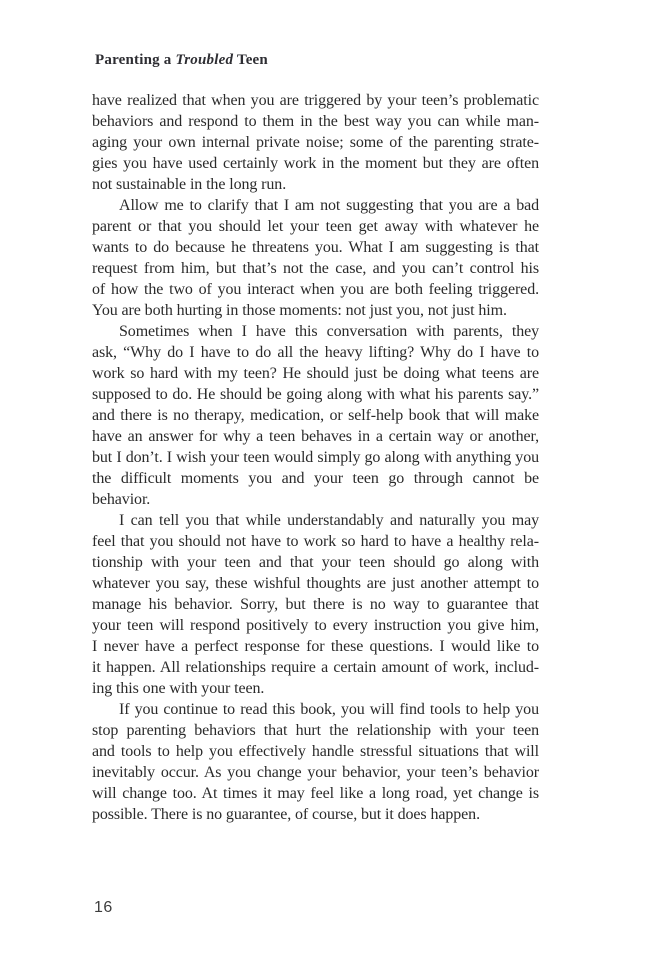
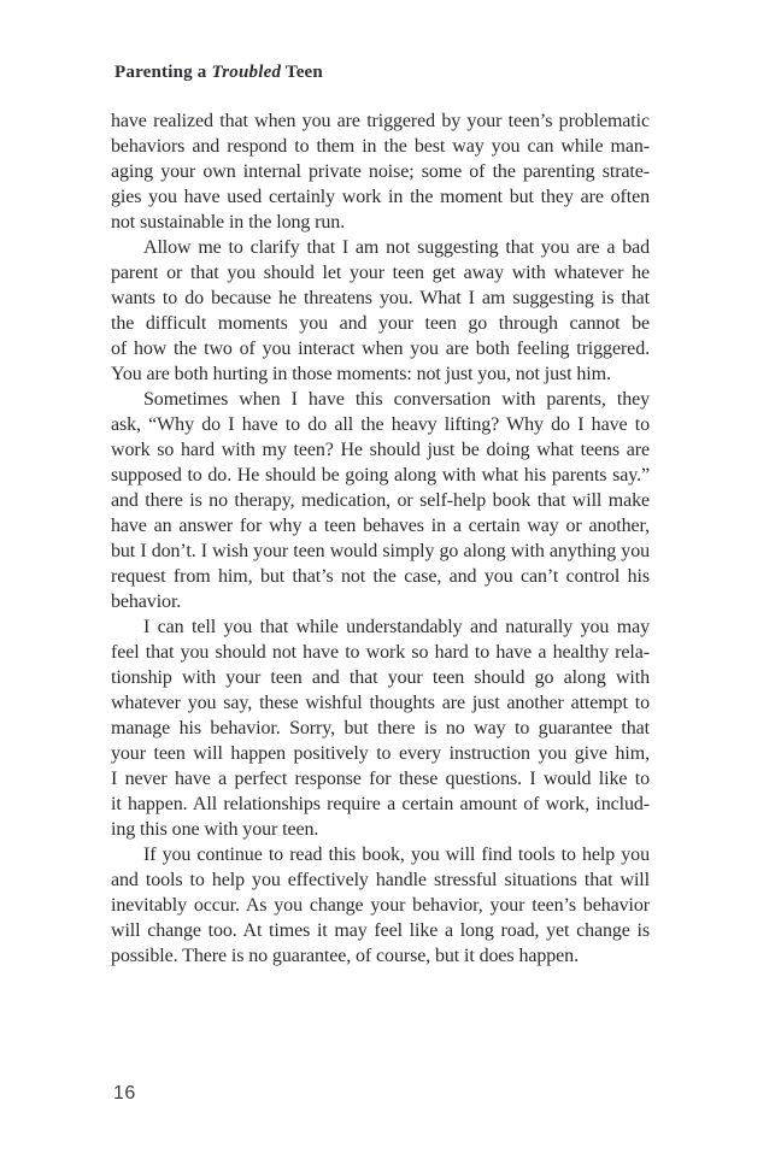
  Parenting a Troubled Teen
  have realized that when you are triggered by your teen’s problematic
  behaviors and respond to them in the best way you can while man-
  aging your own internal private noise; some of the parenting strate-
  gies you have used certainly work in the moment but they are often
  not sustainable in the long run.
  Allow me to clarify that I am not suggesting that you are a bad
  parent or that you should let your teen get away with whatever he
  wants to do because he threatens you. What I am suggesting is that
- request from him, but that’s not the case, and you can’t control his
+ the difficult moments you and your teen go through cannot be
  of how the two of you interact when you are both feeling triggered.
  You are both hurting in those moments: not just you, not just him.
  Sometimes when I have this conversation with parents, they
  ask, “Why do I have to do all the heavy lifting? Why do I have to
  work so hard with my teen? He should just be doing what teens are
  supposed to do. He should be going along with what his parents say.”
  and there is no therapy, medication, or self-help book that will make
  have an answer for why a teen behaves in a certain way or another,
  but I don’t. I wish your teen would simply go along with anything you
- the difficult moments you and your teen go through cannot be
+ request from him, but that’s not the case, and you can’t control his
  behavior.
  I can tell you that while understandably and naturally you may
  feel that you should not have to work so hard to have a healthy rela-
  tionship with your teen and that your teen should go along with
  whatever you say, these wishful thoughts are just another attempt to
  manage his behavior. Sorry, but there is no way to guarantee that
- your teen will respond positively to every instruction you give him,
+ your teen will happen positively to every instruction you give him,
  I never have a perfect response for these questions. I would like to
  it happen. All relationships require a certain amount of work, includ-
  ing this one with your teen.
  If you continue to read this book, you will find tools to help you
- stop parenting behaviors that hurt the relationship with your teen
  and tools to help you effectively handle stressful situations that will
  inevitably occur. As you change your behavior, your teen’s behavior
  will change too. At times it may feel like a long road, yet change is
  possible. There is no guarantee, of course, but it does happen.
  16
